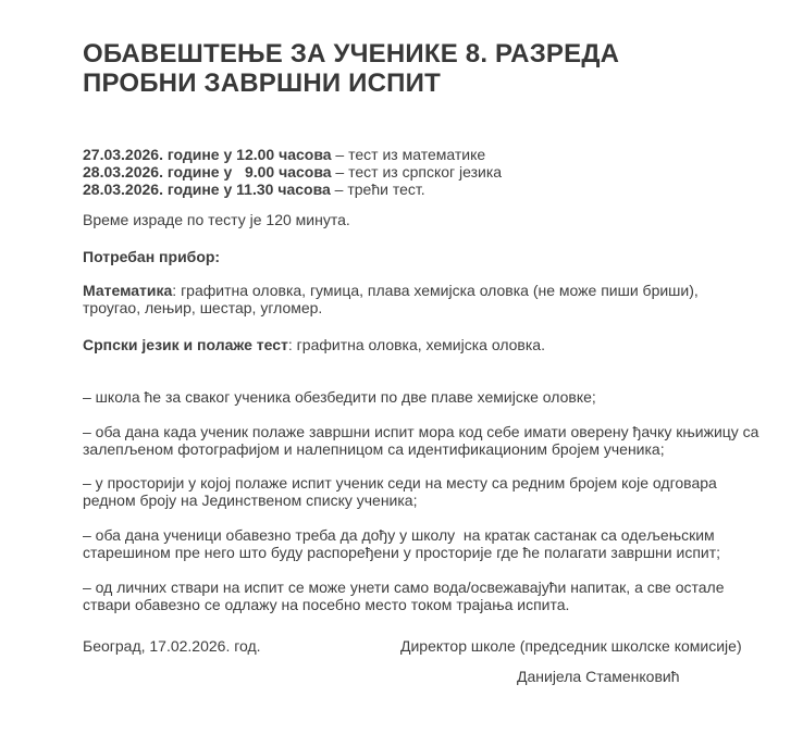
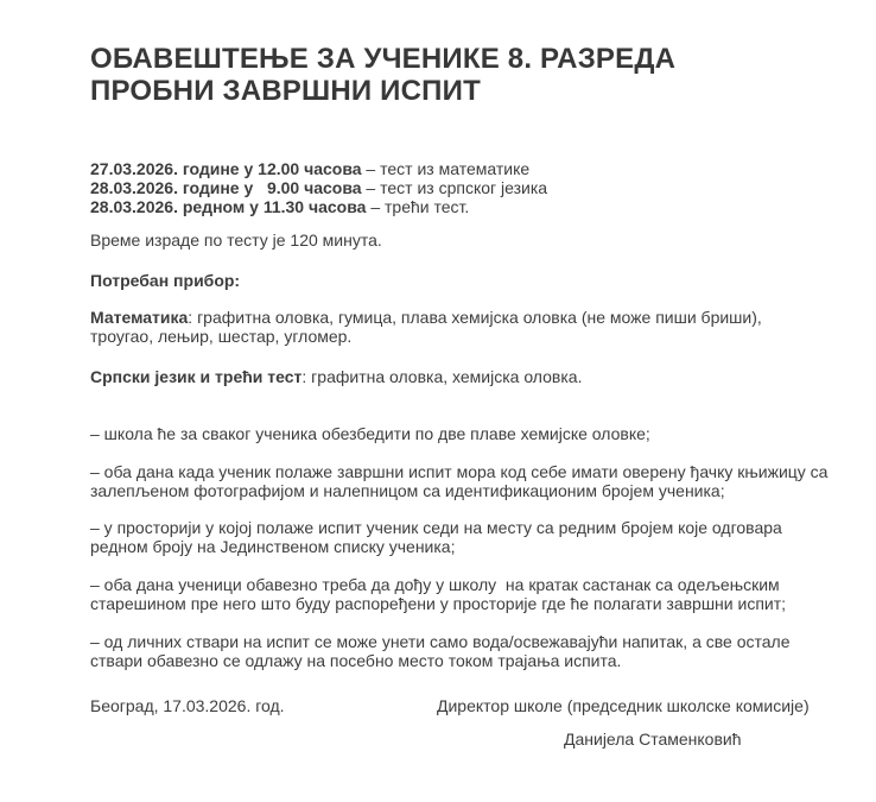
  ОБАВЕШТЕЊЕ ЗА УЧЕНИКЕ 8. РАЗРЕДА
  ПРОБНИ ЗАВРШНИ ИСПИТ
  27.03.2026. године у 12.00 часова – тест из математике
  28.03.2026. године у 9.00 часова – тест из српског језика
- 28.03.2026. године у 11.30 часова – трећи тест.
+ 28.03.2026. редном у 11.30 часова – трећи тест.
  Време израде по тесту је 120 минута.
  Потребан прибор:
  Математика: графитна оловка, гумица, плава хемијска оловка (не може пиши бриши), троугао, лењир, шестар, угломер.
- Српски језик и полаже тест: графитна оловка, хемијска оловка.
+ Српски језик и трећи тест: графитна оловка, хемијска оловка.
  – школа ће за сваког ученика обезбедити по две плаве хемијске оловке;
  – оба дана када ученик полаже завршни испит мора код себе имати оверену ђачку књижицу са залепљеном фотографијом и налепницом са идентификационим бројем ученика;
  – у просторији у којој полаже испит ученик седи на месту са редним бројем које одговара редном броју на Јединственом списку ученика;
  – оба дана ученици обавезно треба да дођу у школу на кратак састанак са одељењским старешином пре него што буду распоређени у просторије где ће полагати завршни испит;
  – од личних ствари на испит се може унети само вода/освежавајући напитак, а све остале ствари обавезно се одлажу на посебно место током трајања испита.
- Београд, 17.02.2026. год.
+ Београд, 17.03.2026. год.
  Директор школе (председник школске комисије)
  Данијела Стаменковић
